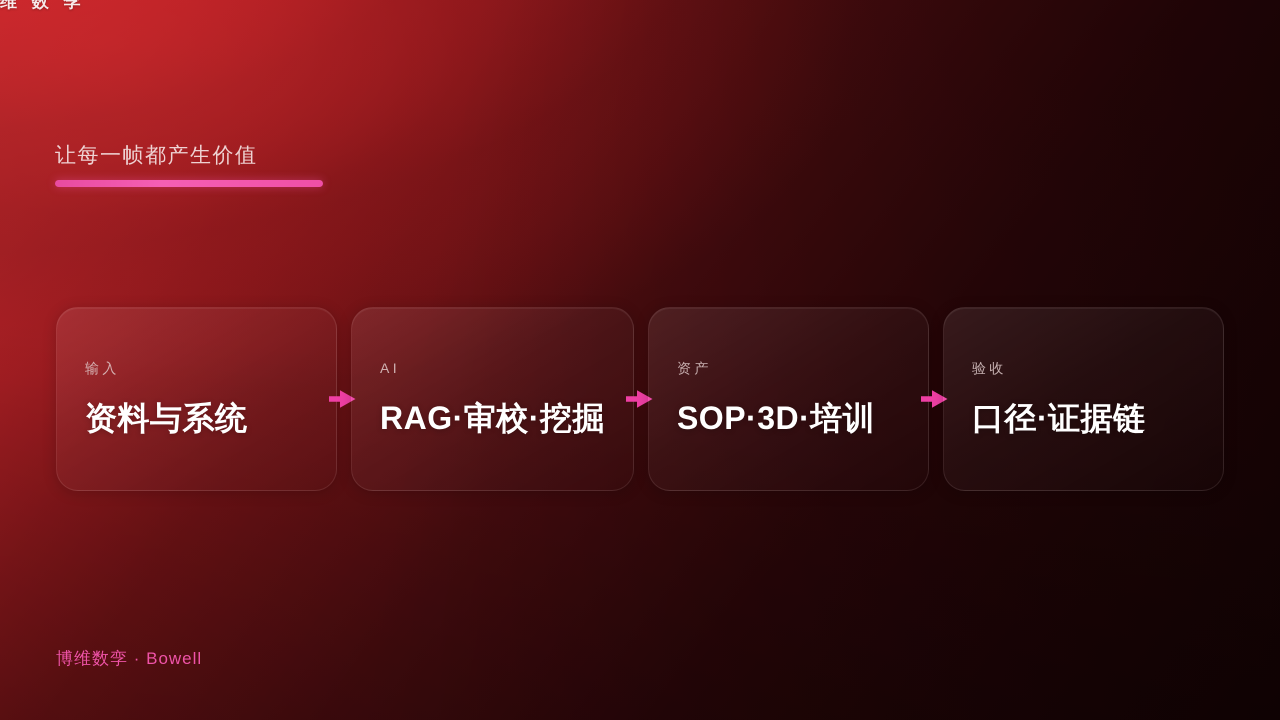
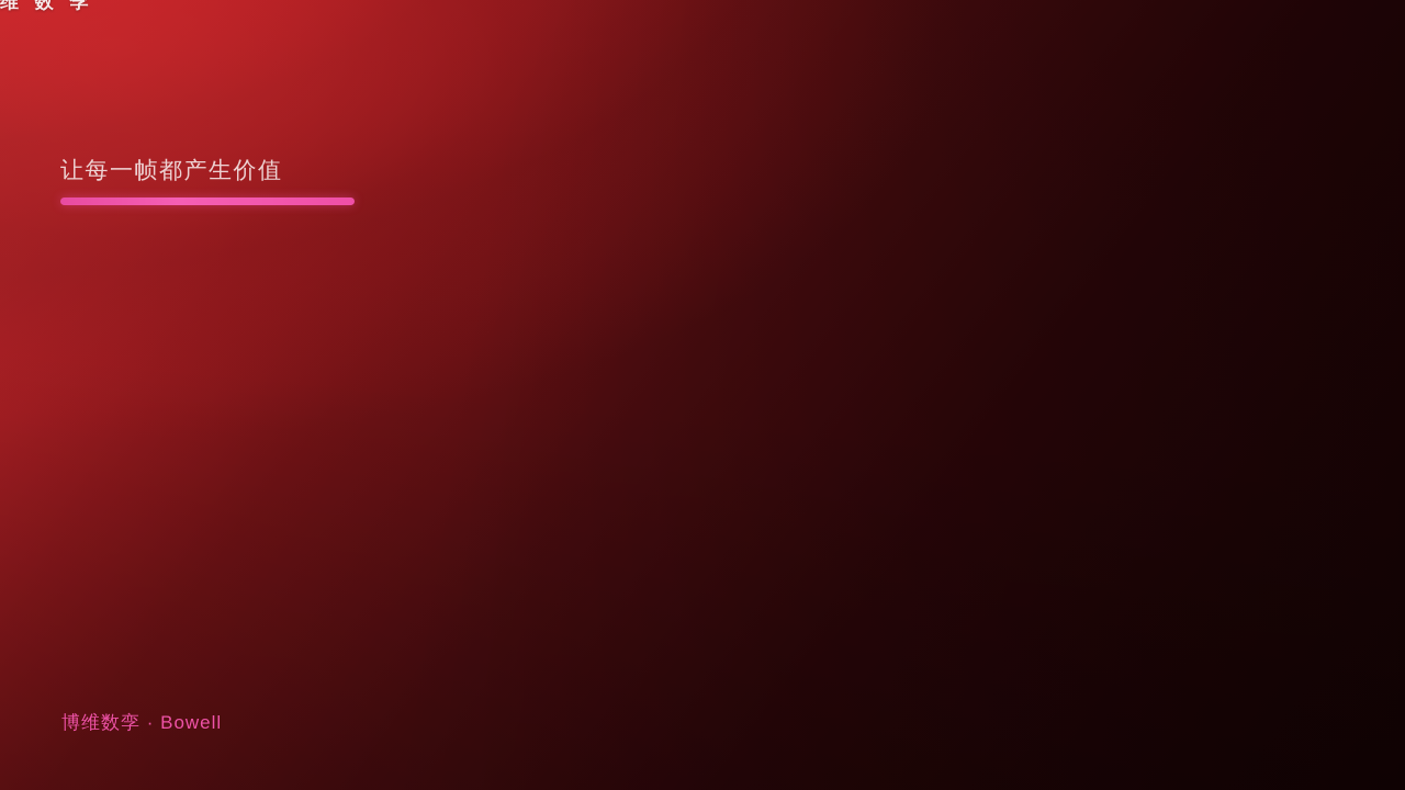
  维 数 孪
  让每一帧都产生价值
- 输入
- 资料与系统
- AI
- RAG·审校·挖掘
- 资产
- SOP·3D·培训
- 验收
- 口径·证据链
  博维数孪 · Bowell
